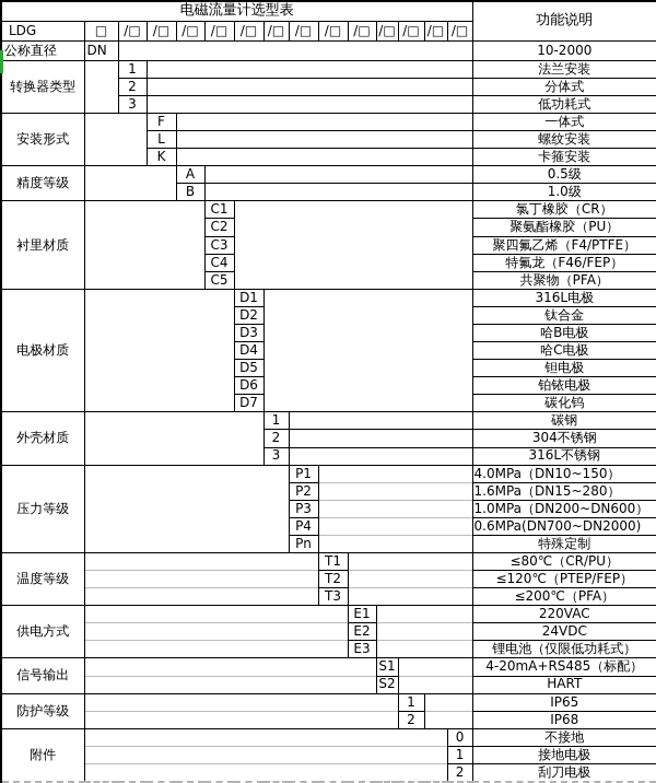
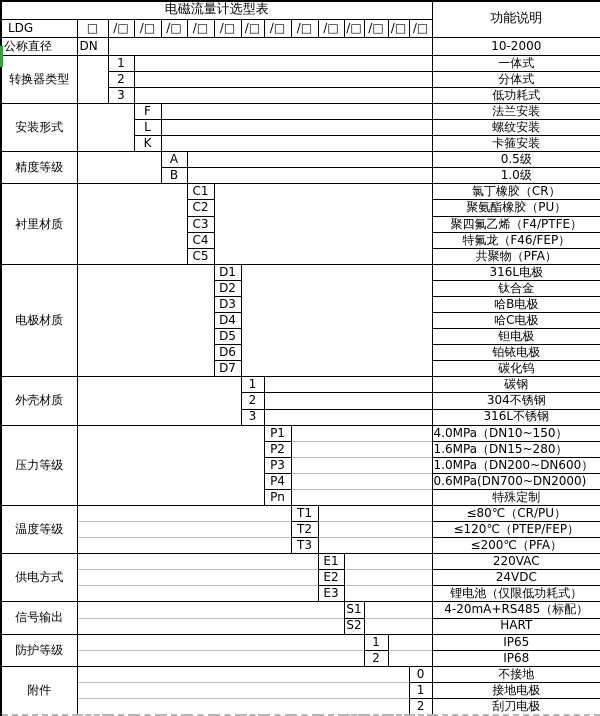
  电磁流量计选型表	功能说明
  LDG	□	/□	/□	/□	/□	/□	/□	/□	/□	/□	/□	/□	/□	/□
  公称直径	DN		10-2000
- 转换器类型		1		法兰安装
+ 转换器类型		1		一体式
  2		分体式
  3		低功耗式
- 安装形式		F		一体式
+ 安装形式		F		法兰安装
  L		螺纹安装
  K		卡箍安装
  精度等级		A		0.5级
  B		1.0级
  衬里材质		C1		氯丁橡胶（CR）
  C2	聚氨酯橡胶（PU）
  C3	聚四氟乙烯（F4/PTFE）
  C4	特氟龙（F46/FEP）
  C5	共聚物（PFA）
  电极材质		D1		316L电极
  D2	钛合金
  D3	哈B电极
  D4	哈C电极
  D5	钽电极
  D6	铂铱电极
  D7	碳化钨
  外壳材质		1		碳钢
  2		304不锈钢
  3		316L不锈钢
  压力等级		P1		4.0MPa（DN10~150）
  P2		1.6MPa（DN15~280）
  P3		1.0MPa（DN200~DN600）
  P4		0.6MPa(DN700~DN2000)
  Pn		特殊定制
  温度等级		T1		≤80℃（CR/PU）
  	T2		≤120℃（PTEP/FEP）
  	T3		≤200℃（PFA）
  供电方式		E1		220VAC
  	E2		24VDC
  	E3		锂电池（仅限低功耗式）
  信号输出		S1		4-20mA+RS485（标配）
  	S2		HART
  防护等级		1		IP65
  	2		IP68
  附件		0	不接地
  	1	接地电极
  	2	刮刀电极
